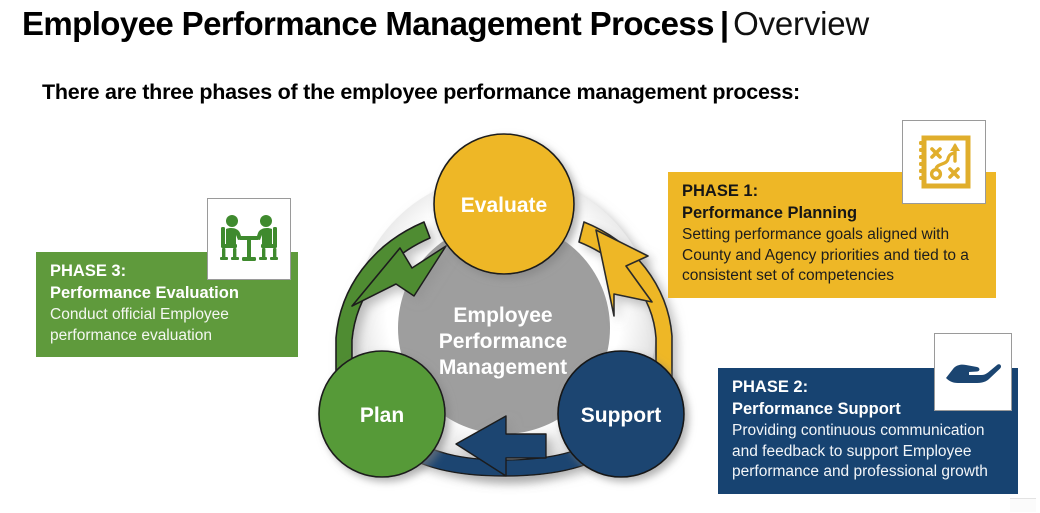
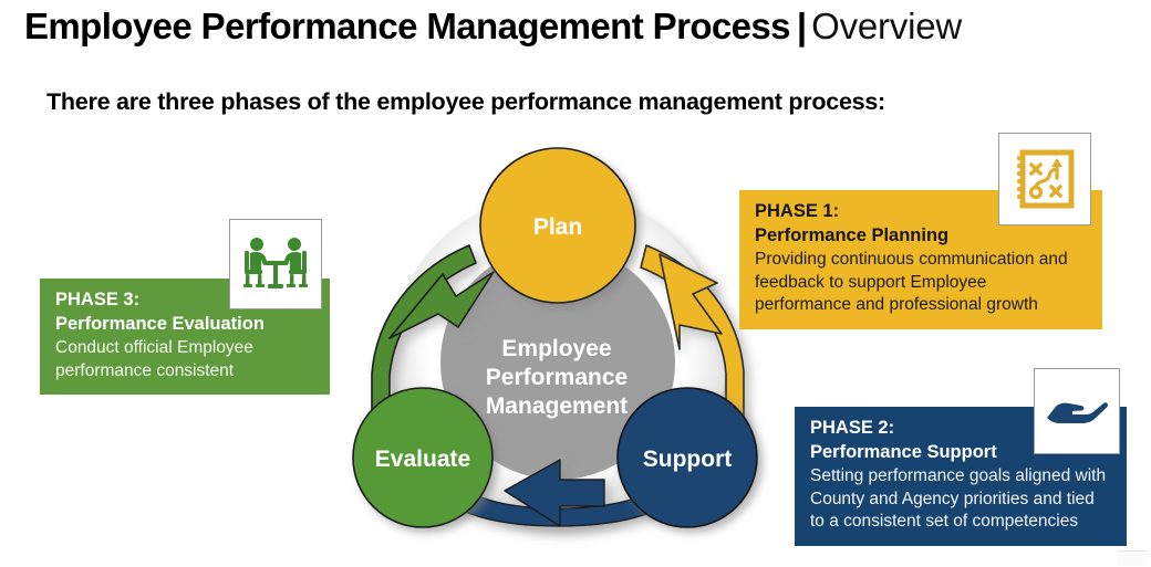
  Employee Performance Management Process |Overview
  There are three phases of the employee performance management process:
- Evaluate
+ Plan
  Support
- Plan
+ Evaluate
  Employee
  Performance
  Management
  PHASE 1:
  Performance Planning
- Setting performance goals aligned with County and Agency priorities and tied to a consistent set of competencies
+ Providing continuous communication and feedback to support Employee performance and professional growth
  PHASE 2:
  Performance Support
- Providing continuous communication and feedback to support Employee performance and professional growth
+ Setting performance goals aligned with County and Agency priorities and tied to a consistent set of competencies
  PHASE 3:
  Performance Evaluation
- Conduct official Employee performance evaluation
+ Conduct official Employee performance consistent
